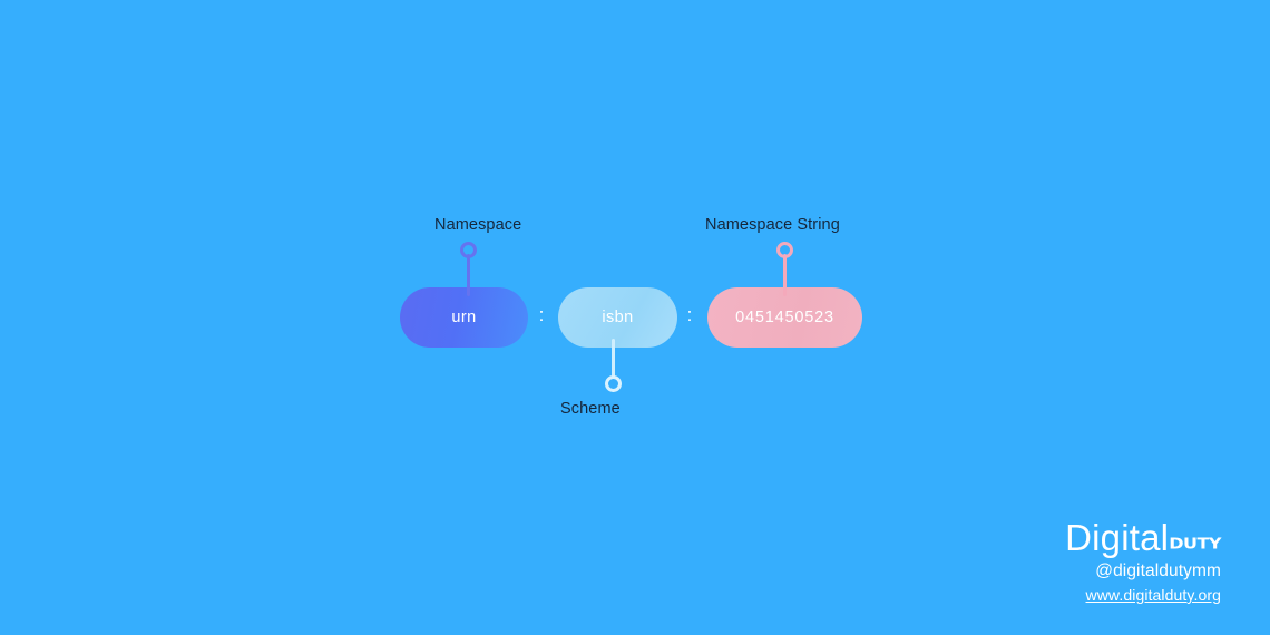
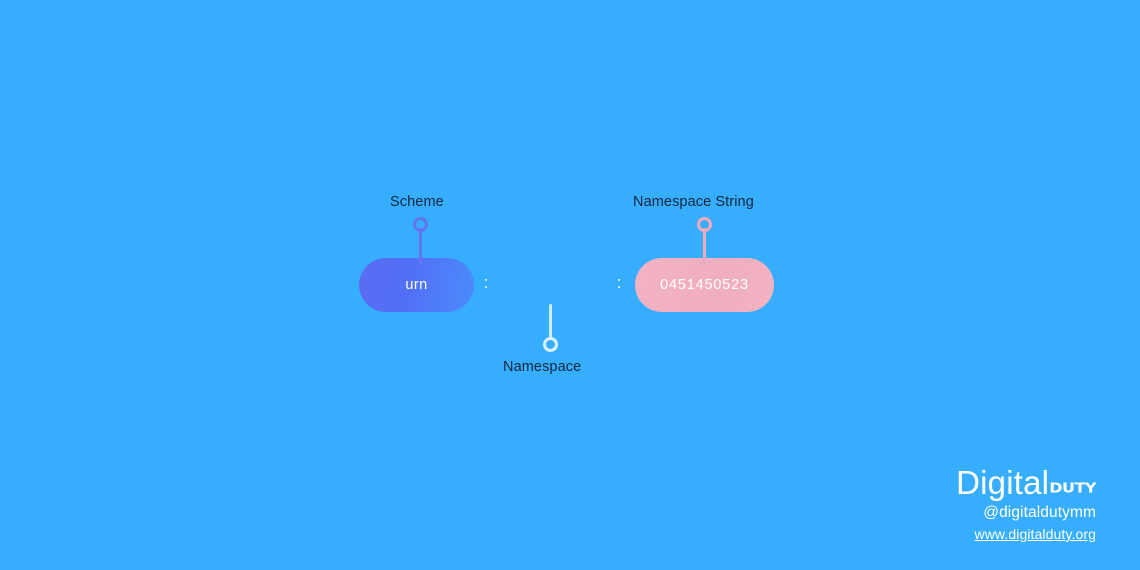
  urn
  :
- isbn
  :
  0451450523
- Namespace
+ Scheme
  Namespace String
- Scheme
+ Namespace
  Digital
  DUTY
  @digitaldutymm
  www.digitalduty.org
